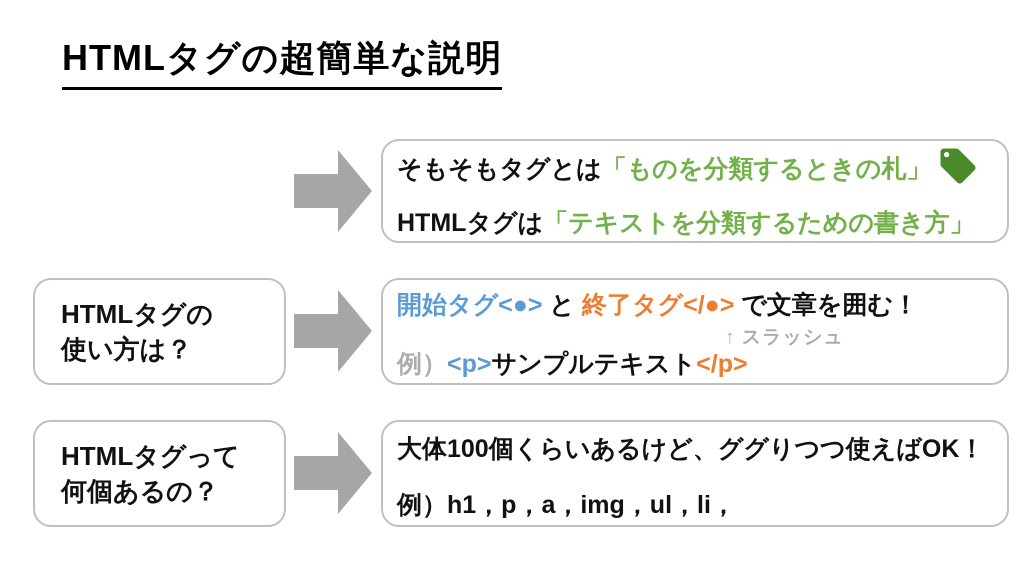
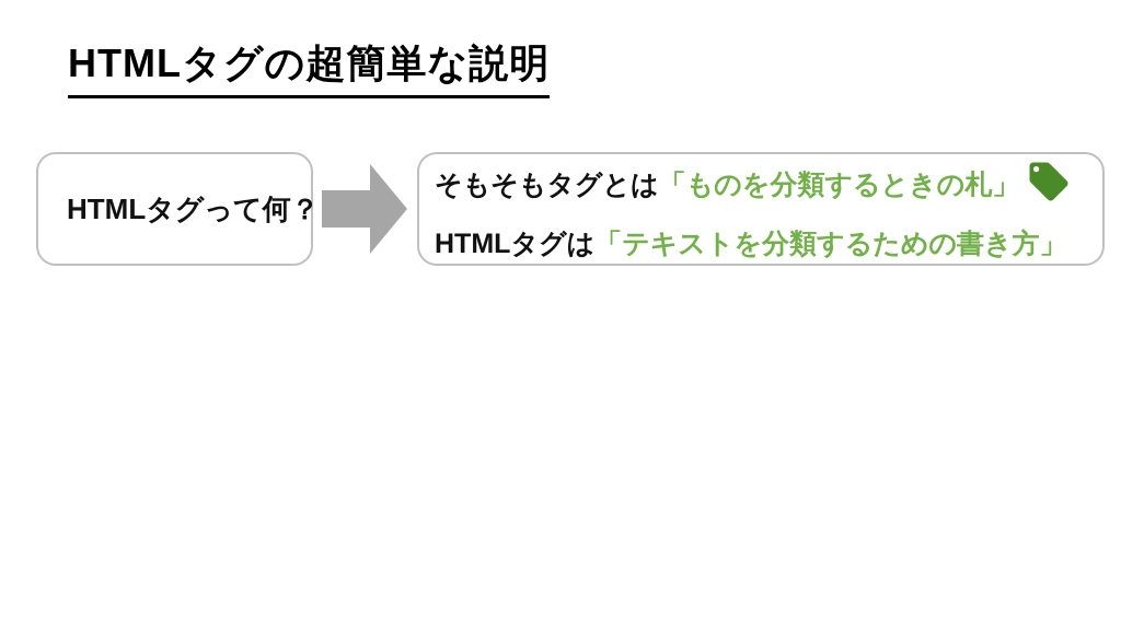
  HTMLタグの超簡単な説明
+ HTMLタグって何？
  そもそもタグとは「ものを分類するときの札」
  HTMLタグは「テキストを分類するための書き方」
- HTMLタグの
- 使い方は？
- 開始タグ<●> と 終了タグ</●> で文章を囲む！
- ↑ スラッシュ
- 例）<p>サンプルテキスト</p>
- HTMLタグって
- 何個あるの？
- 大体100個くらいあるけど、ググりつつ使えばOK！
- 例）h1，p，a，img，ul，li，
